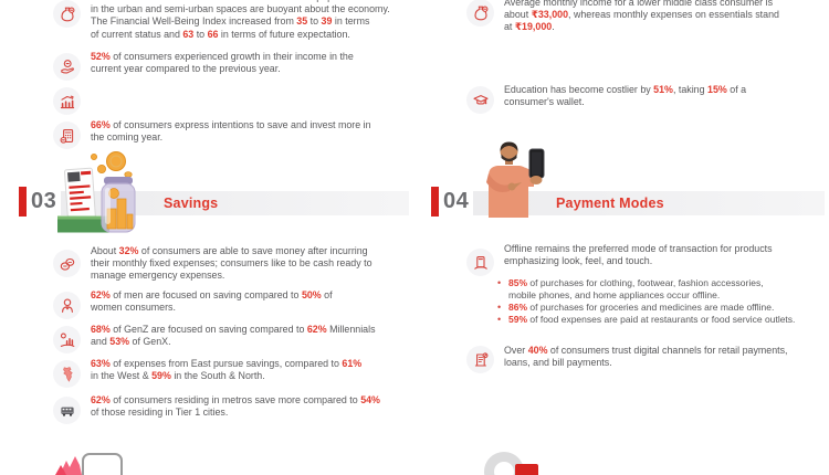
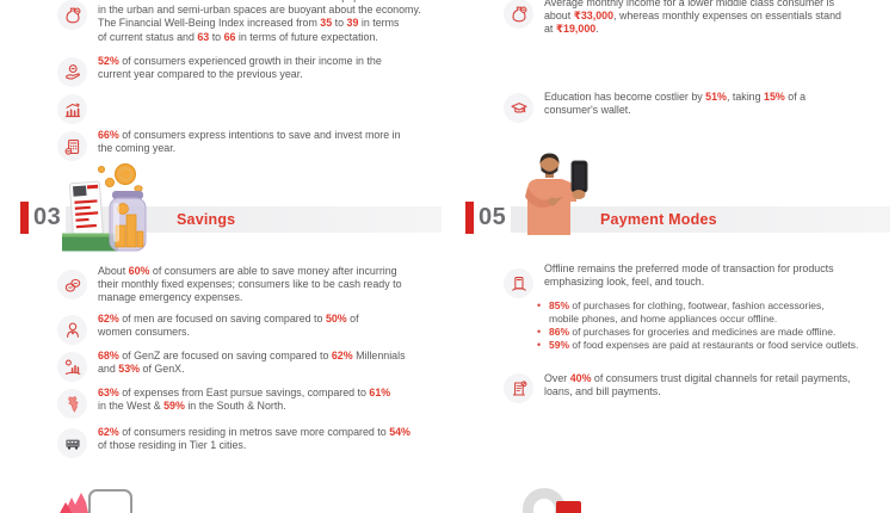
  in the urban and semi-urban spaces are buoyant about the economy.
  The Financial Well-Being Index increased from 35 to 39 in terms
  of current status and 63 to 66 in terms of future expectation.
  52% of consumers experienced growth in their income in the
  current year compared to the previous year.
  66% of consumers express intentions to save and invest more in
  the coming year.
  Average monthly income for a lower middle class consumer is
  about ₹33,000, whereas monthly expenses on essentials stand
  at ₹19,000.
  Education has become costlier by 51%, taking 15% of a
  consumer's wallet.
  03
  Savings
- 04
+ 05
  Payment Modes
- About 32% of consumers are able to save money after incurring
+ About 60% of consumers are able to save money after incurring
  their monthly fixed expenses; consumers like to be cash ready to
  manage emergency expenses.
  62% of men are focused on saving compared to 50% of
  women consumers.
  68% of GenZ are focused on saving compared to 62% Millennials
  and 53% of GenX.
  63% of expenses from East pursue savings, compared to 61%
  in the West & 59% in the South & North.
  62% of consumers residing in metros save more compared to 54%
  of those residing in Tier 1 cities.
  Offline remains the preferred mode of transaction for products
  emphasizing look, feel, and touch.
  85% of purchases for clothing, footwear, fashion accessories,
  mobile phones, and home appliances occur offline.
  86% of purchases for groceries and medicines are made offline.
  59% of food expenses are paid at restaurants or food service outlets.
  Over 40% of consumers trust digital channels for retail payments,
  loans, and bill payments.
